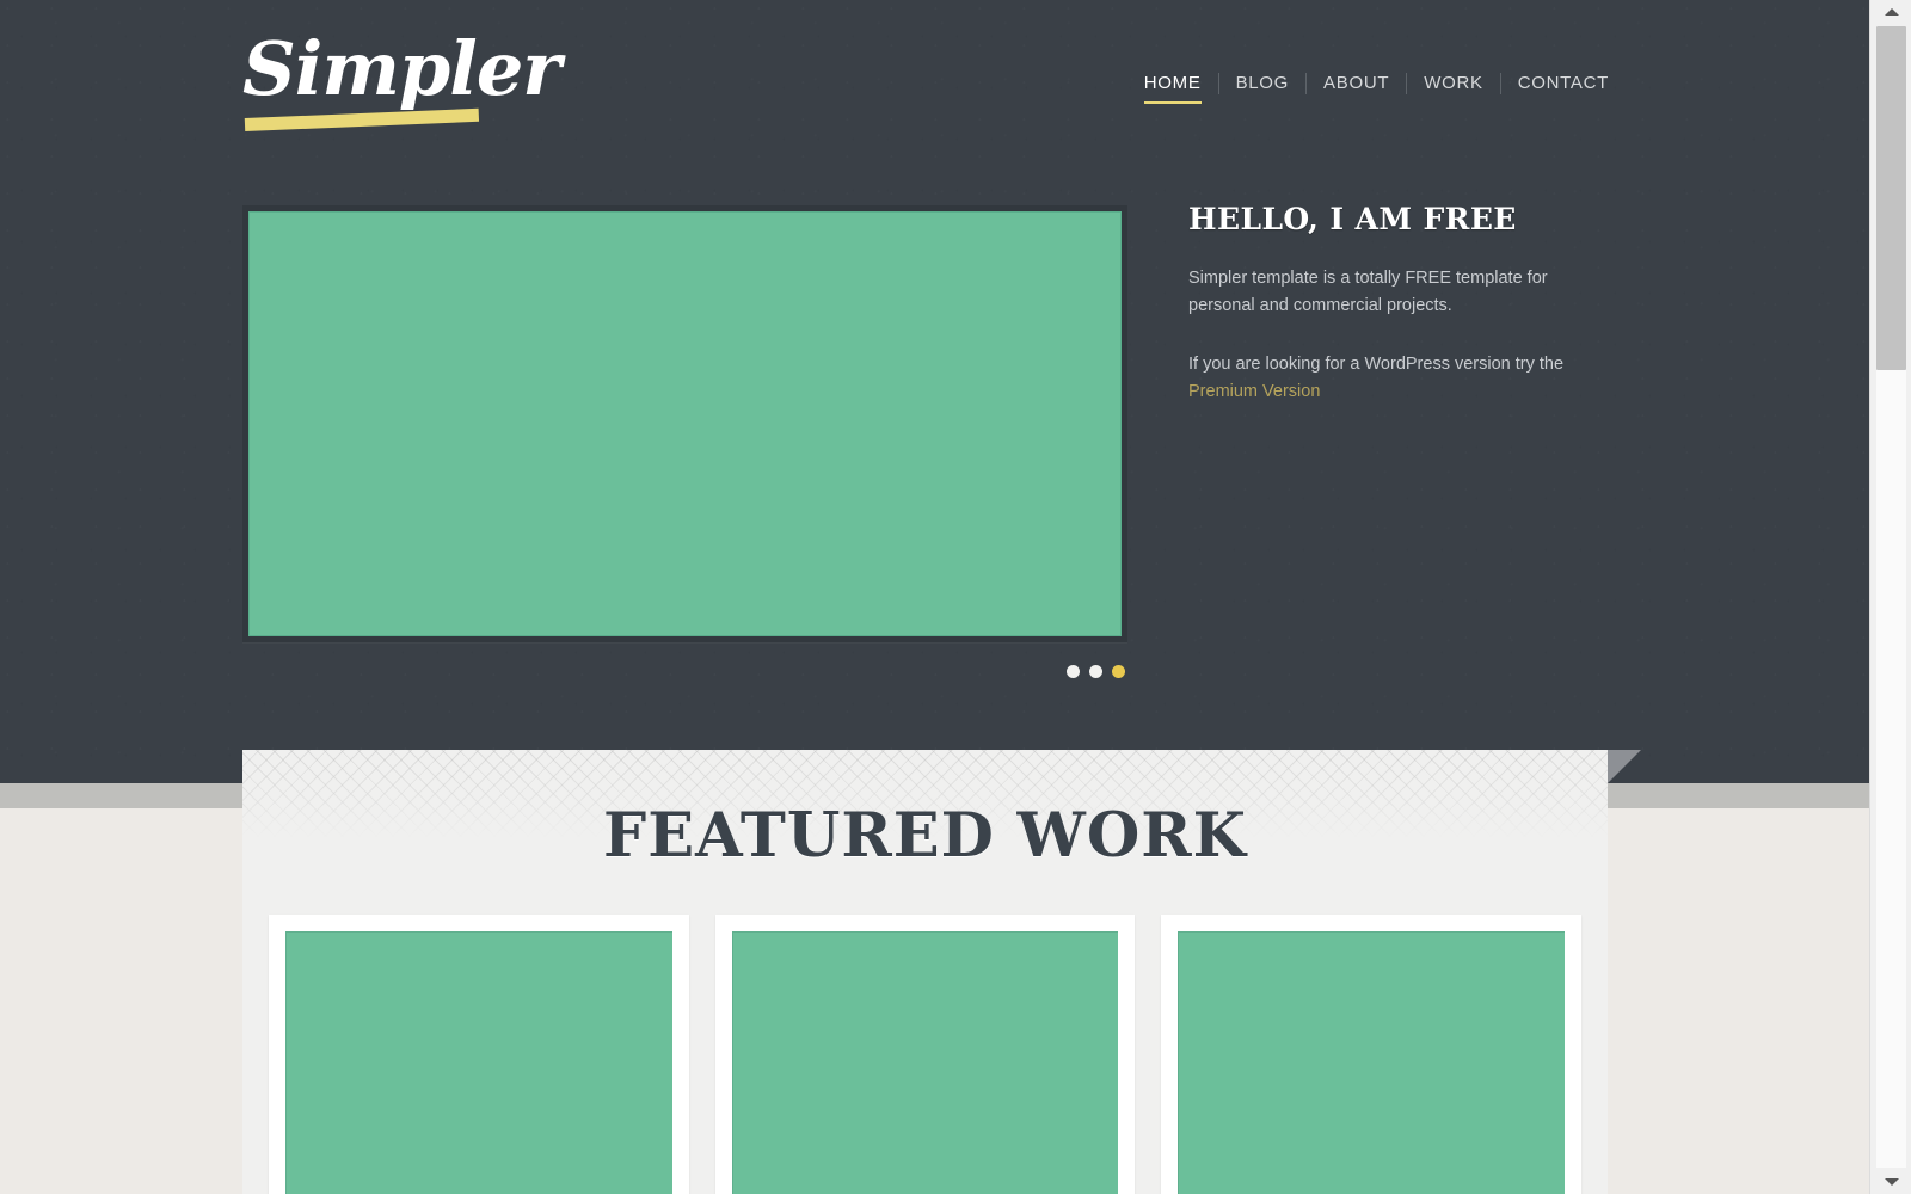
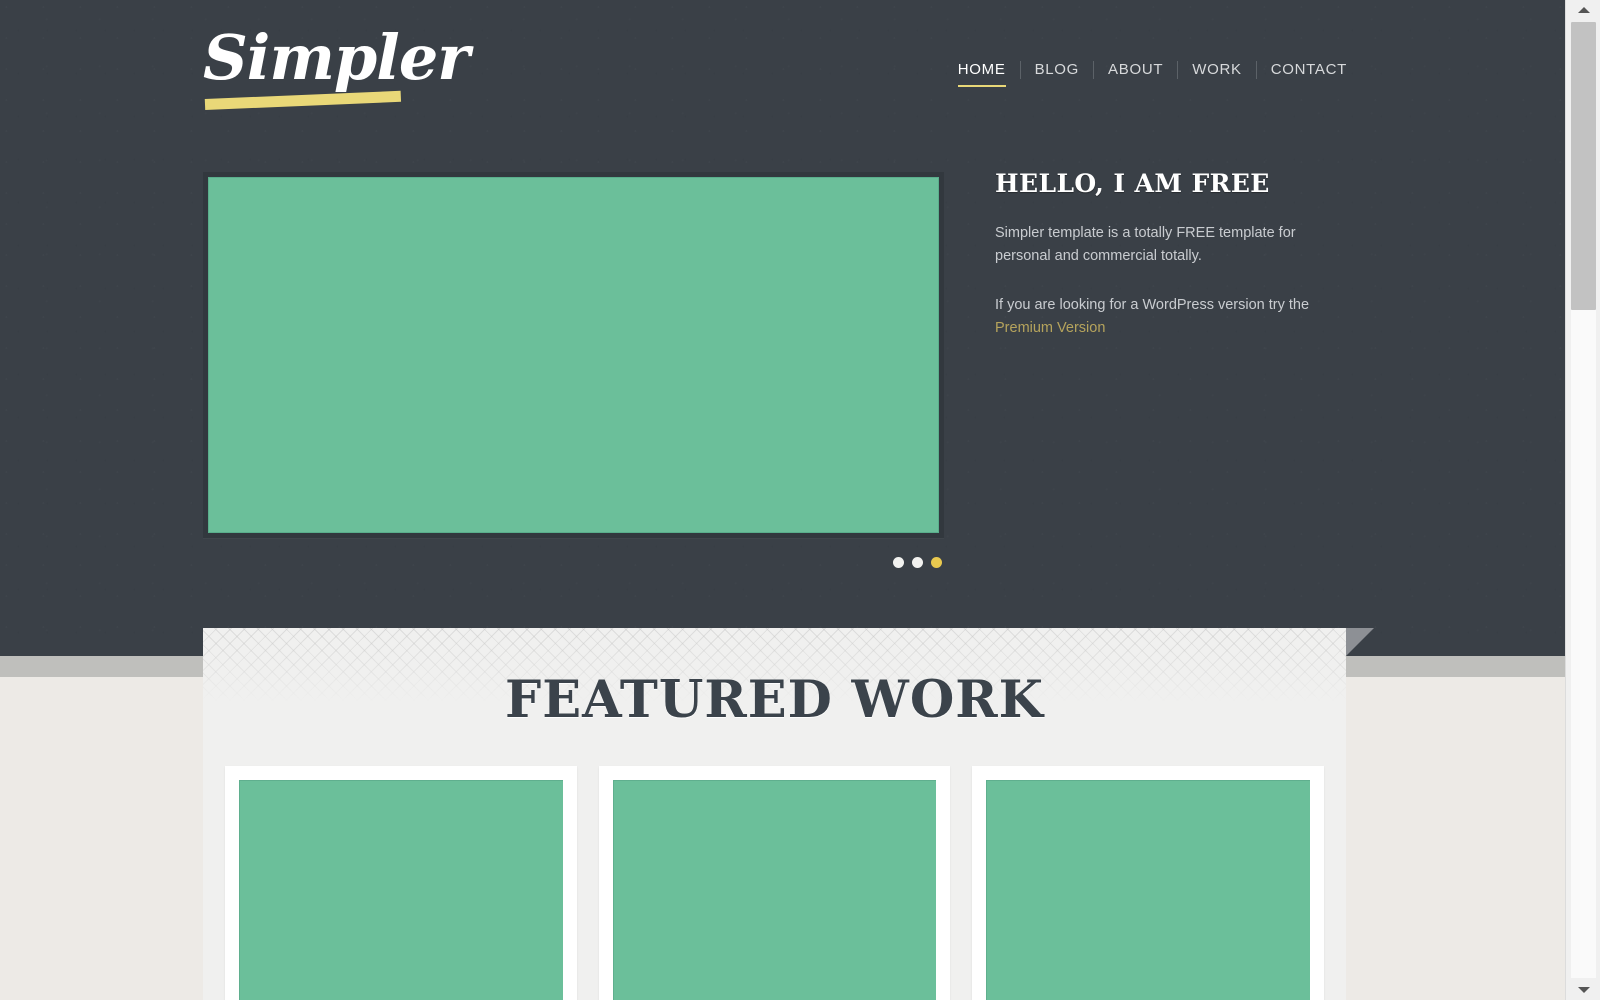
  Simpler
  HOME
  BLOG
  ABOUT
  WORK
  CONTACT
  HELLO, I AM FREE
- Simpler template is a totally FREE template for personal and commercial projects.
+ Simpler template is a totally FREE template for personal and commercial totally.
  If you are looking for a WordPress version try the Premium Version
  FEATURED WORK
